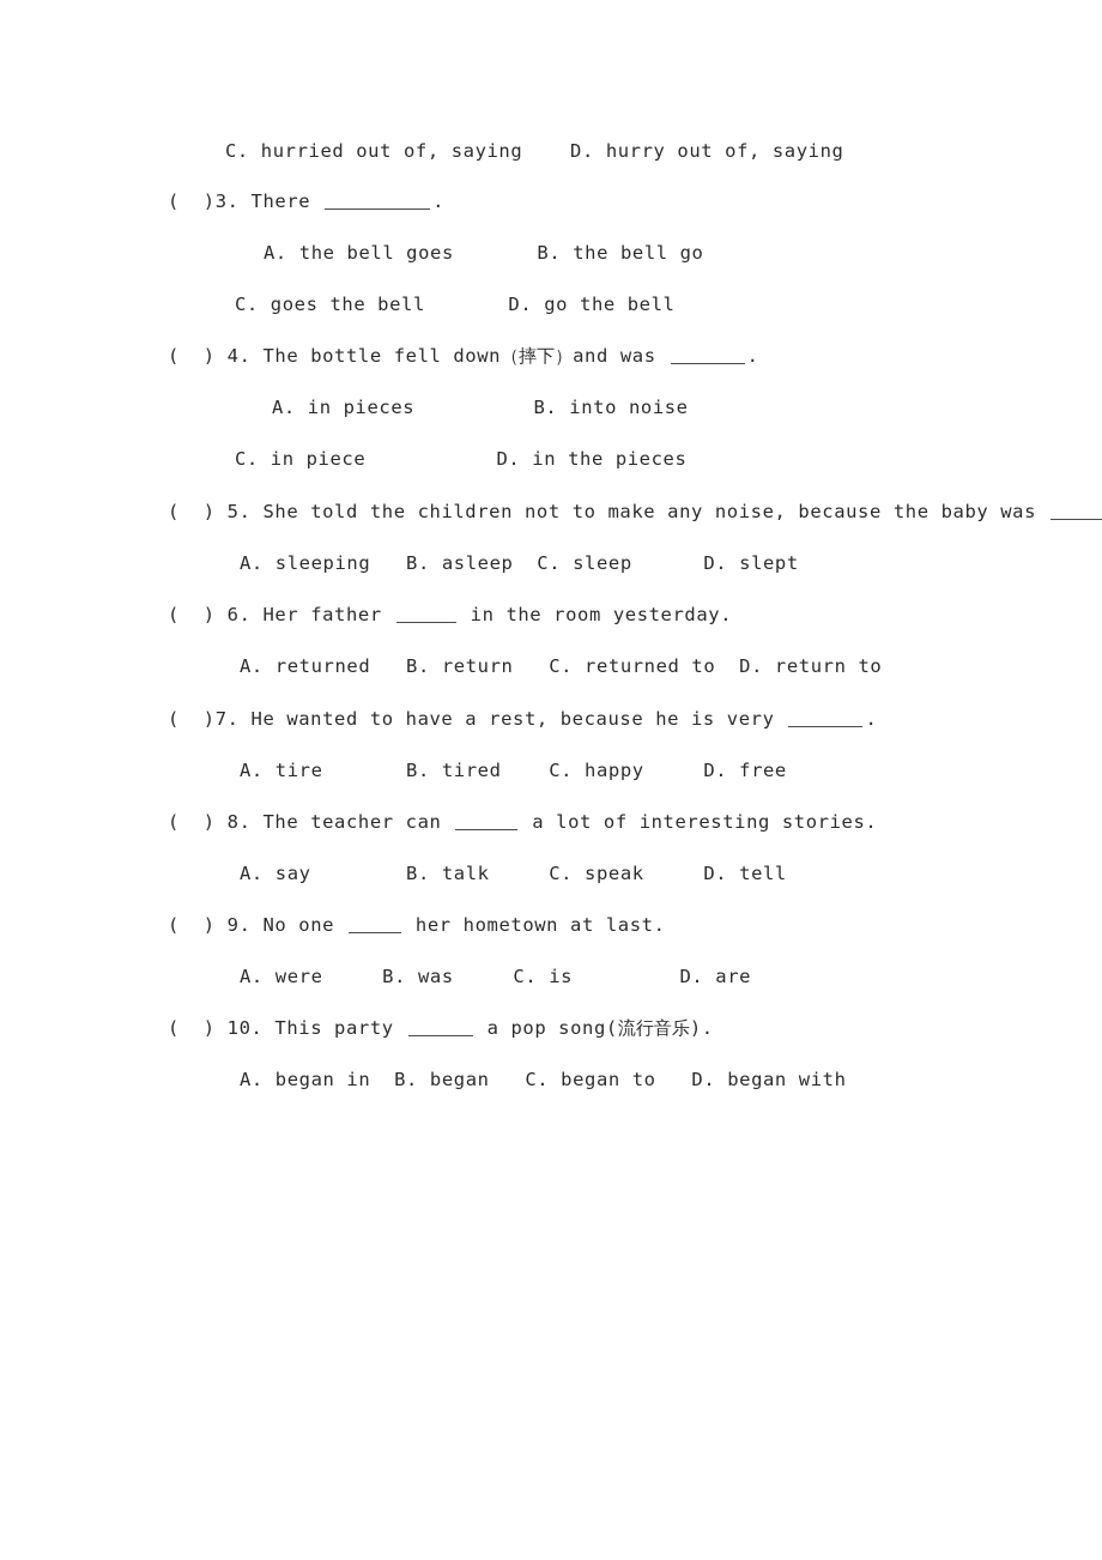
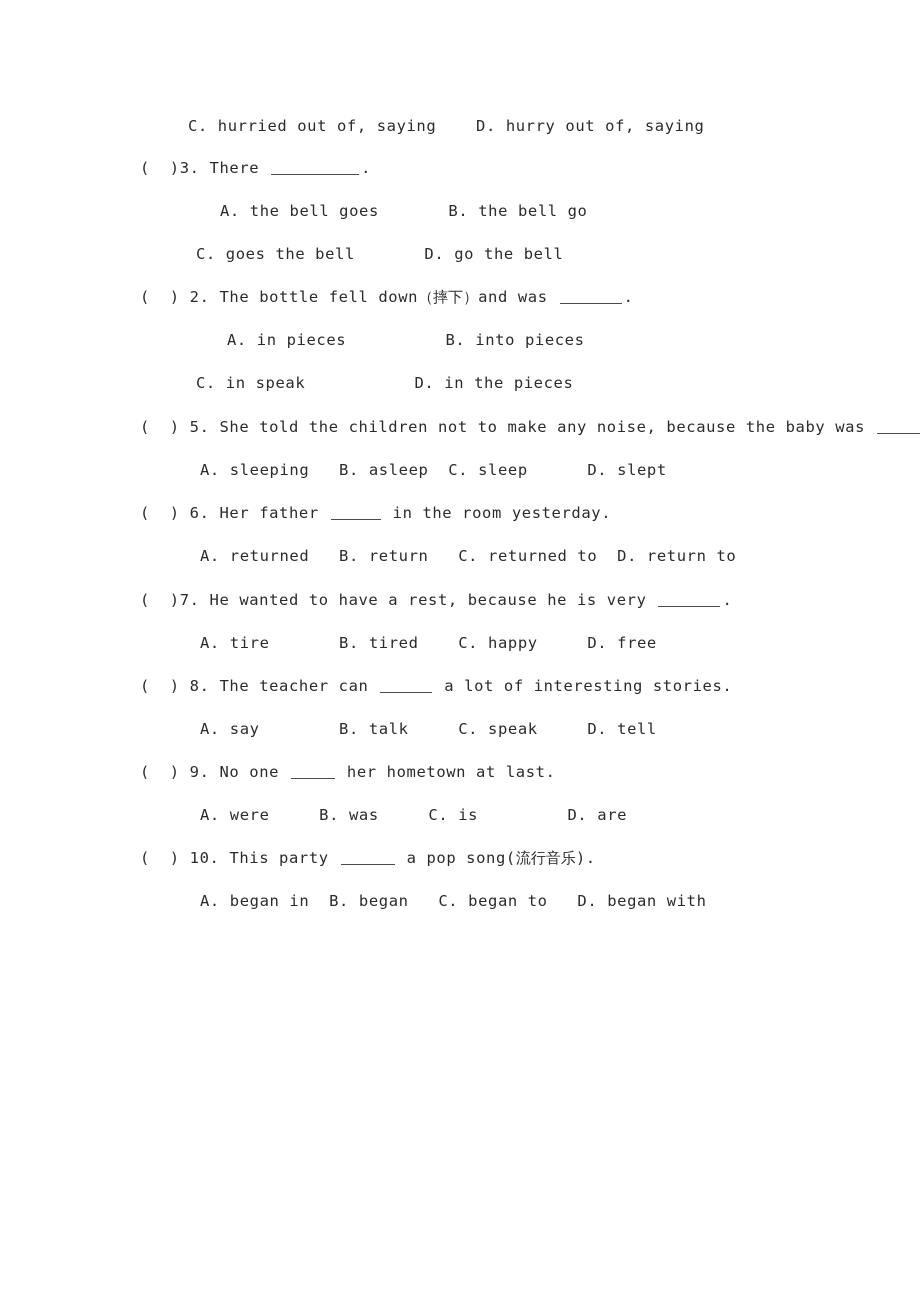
  C. hurried out of, saying D. hurry out of, saying
  ( )3. There .
  A. the bell goes B. the bell go
  C. goes the bell D. go the bell
- ( ) 4. The bottle fell down（摔下）and was .
+ ( ) 2. The bottle fell down（摔下）and was .
- A. in pieces B. into noise
+ A. in pieces B. into pieces
- C. in piece D. in the pieces
+ C. in speak D. in the pieces
  ( ) 5. She told the children not to make any noise, because the baby was
  A. sleeping B. asleep C. sleep D. slept
  ( ) 6. Her father in the room yesterday.
  A. returned B. return C. returned to D. return to
  ( )7. He wanted to have a rest, because he is very .
  A. tire B. tired C. happy D. free
  ( ) 8. The teacher can a lot of interesting stories.
  A. say B. talk C. speak D. tell
  ( ) 9. No one her hometown at last.
  A. were B. was C. is D. are
  ( ) 10. This party a pop song(流行音乐).
  A. began in B. began C. began to D. began with
